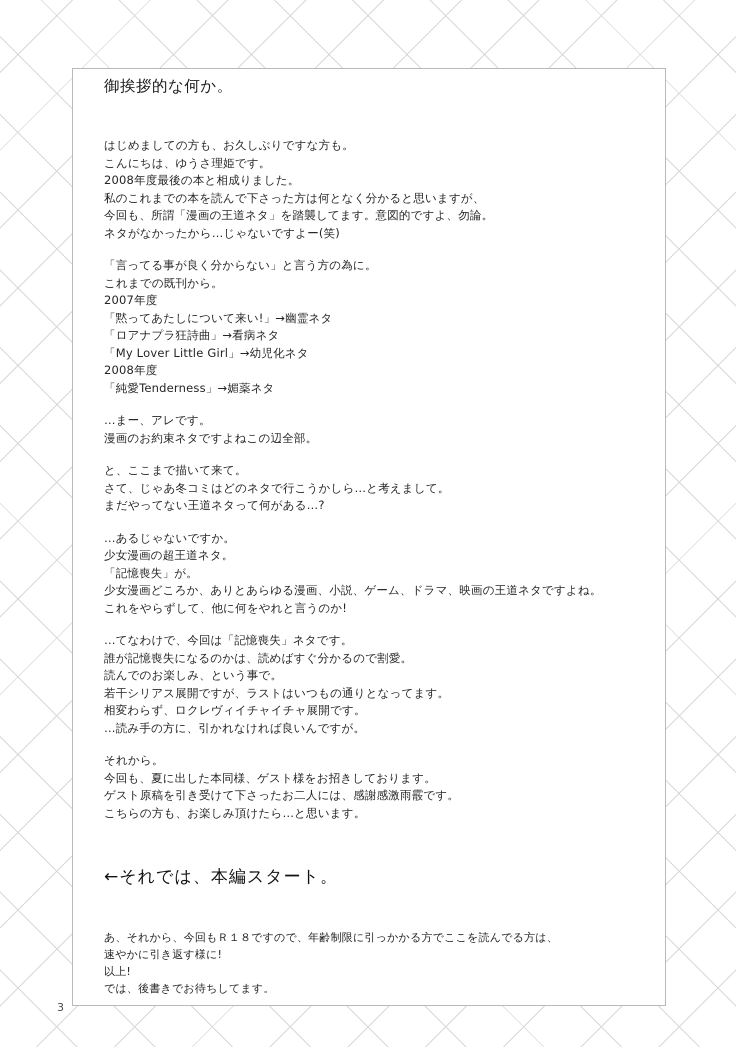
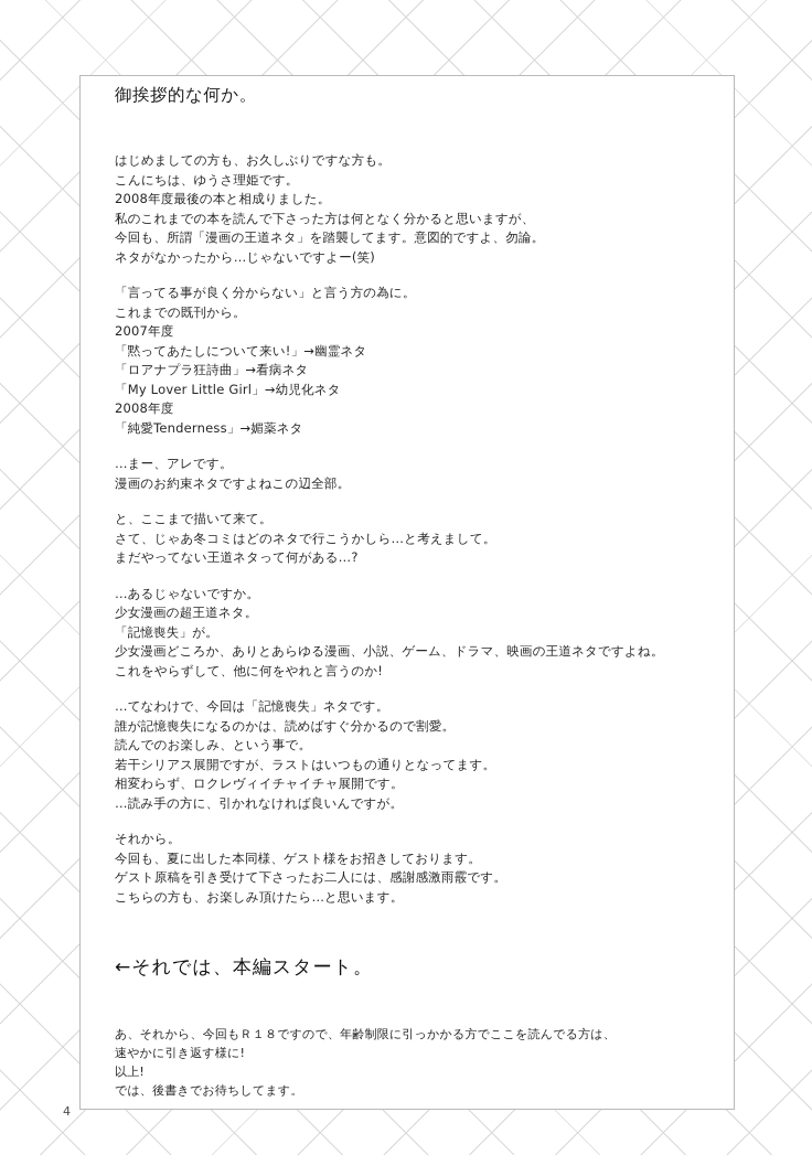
  御挨拶的な何か。
  はじめましての方も、お久しぶりですな方も。
  こんにちは、ゆうさ理姫です。
  2008年度最後の本と相成りました。
  私のこれまでの本を読んで下さった方は何となく分かると思いますが、
  今回も、所謂「漫画の王道ネタ」を踏襲してます。意図的ですよ、勿論。
  ネタがなかったから…じゃないですよー(笑)
  「言ってる事が良く分からない」と言う方の為に。
  これまでの既刊から。
  2007年度
  「黙ってあたしについて来い!」→幽霊ネタ
  「ロアナプラ狂詩曲」→看病ネタ
  「My Lover Little Girl」→幼児化ネタ
  2008年度
  「純愛Tenderness」→媚薬ネタ
  …まー、アレです。
  漫画のお約束ネタですよねこの辺全部。
  と、ここまで描いて来て。
  さて、じゃあ冬コミはどのネタで行こうかしら…と考えまして。
  まだやってない王道ネタって何がある…?
  …あるじゃないですか。
  少女漫画の超王道ネタ。
  「記憶喪失」が。
  少女漫画どころか、ありとあらゆる漫画、小説、ゲーム、ドラマ、映画の王道ネタですよね。
  これをやらずして、他に何をやれと言うのか!
  …てなわけで、今回は「記憶喪失」ネタです。
  誰が記憶喪失になるのかは、読めばすぐ分かるので割愛。
  読んでのお楽しみ、という事で。
  若干シリアス展開ですが、ラストはいつもの通りとなってます。
  相変わらず、ロクレヴィイチャイチャ展開です。
  …読み手の方に、引かれなければ良いんですが。
  それから。
  今回も、夏に出した本同様、ゲスト様をお招きしております。
  ゲスト原稿を引き受けて下さったお二人には、感謝感激雨霰です。
  こちらの方も、お楽しみ頂けたら…と思います。
  ←それでは、本編スタート。
  あ、それから、今回もＲ１８ですので、年齢制限に引っかかる方でここを読んでる方は、
  速やかに引き返す様に!
  以上!
  では、後書きでお待ちしてます。
- 3
+ 4
